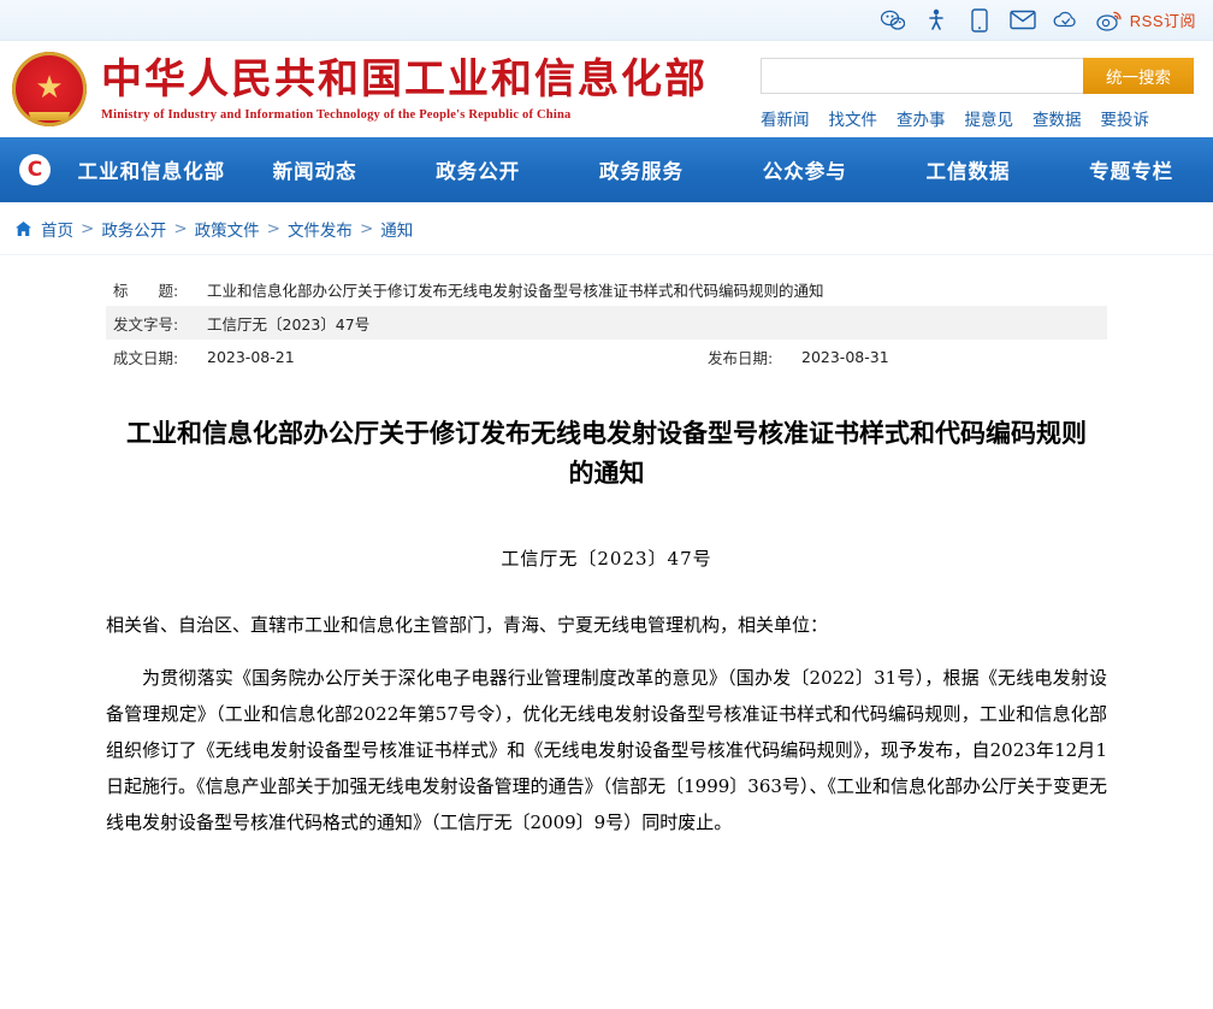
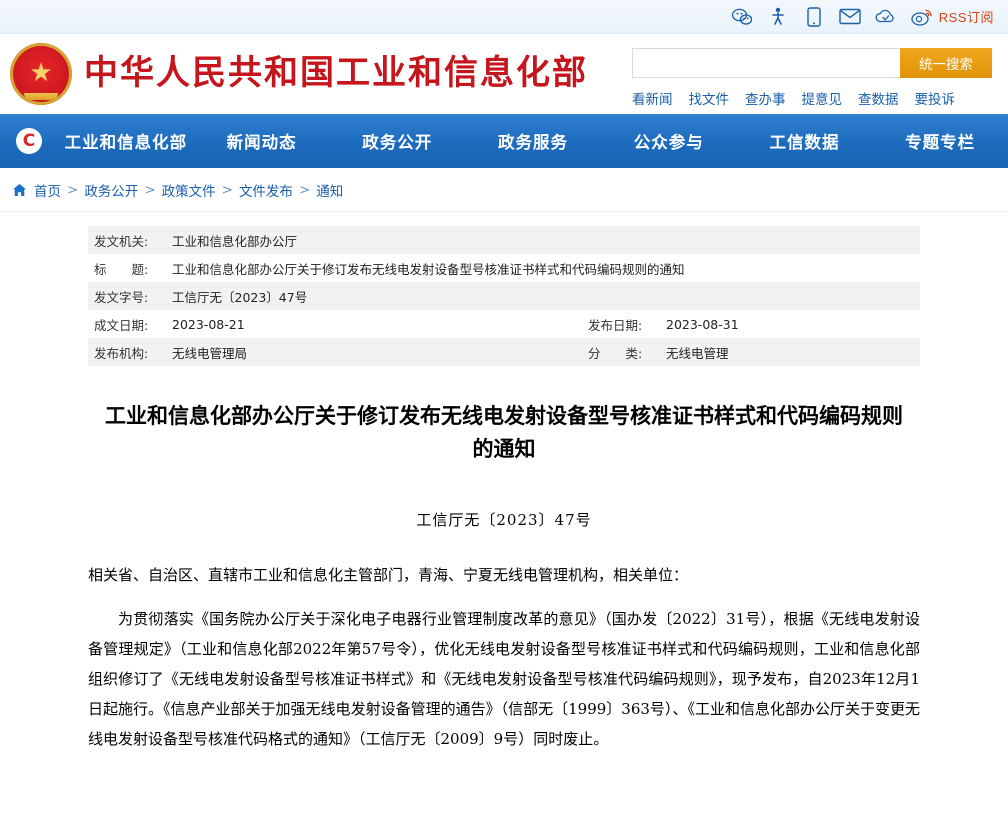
  RSS订阅
  中华人民共和国工业和信息化部
- Ministry of Industry and Information Technology of the People's Republic of China
  统一搜索
  看新闻
  找文件
  查办事
  提意见
  查数据
  要投诉
  C
  工业和信息化部
  新闻动态
  政务公开
  政务服务
  公众参与
  工信数据
  专题专栏
  首页
  >
  政务公开
  >
  政策文件
  >
  文件发布
  >
  通知
+ 发文机关:	工业和信息化部办公厅
  标 题:	工业和信息化部办公厅关于修订发布无线电发射设备型号核准证书样式和代码编码规则的通知
  发文字号:	工信厅无〔2023〕47号
  成文日期:	2023-08-21	发布日期:	2023-08-31
+ 发布机构:	无线电管理局	分 类:	无线电管理
  工业和信息化部办公厅关于修订发布无线电发射设备型号核准证书样式和代码编码规则的通知
  工信厅无〔2023〕47号
  相关省、自治区、直辖市工业和信息化主管部门，青海、宁夏无线电管理机构，相关单位：
  为贯彻落实《国务院办公厅关于深化电子电器行业管理制度改革的意见》（国办发〔2022〕31号），根据《无线电发射设备管理规定》（工业和信息化部2022年第57号令），优化无线电发射设备型号核准证书样式和代码编码规则，工业和信息化部组织修订了《无线电发射设备型号核准证书样式》和《无线电发射设备型号核准代码编码规则》，现予发布，自2023年12月1日起施行。《信息产业部关于加强无线电发射设备管理的通告》（信部无〔1999〕363号）、《工业和信息化部办公厅关于变更无线电发射设备型号核准代码格式的通知》（工信厅无〔2009〕9号）同时废止。
